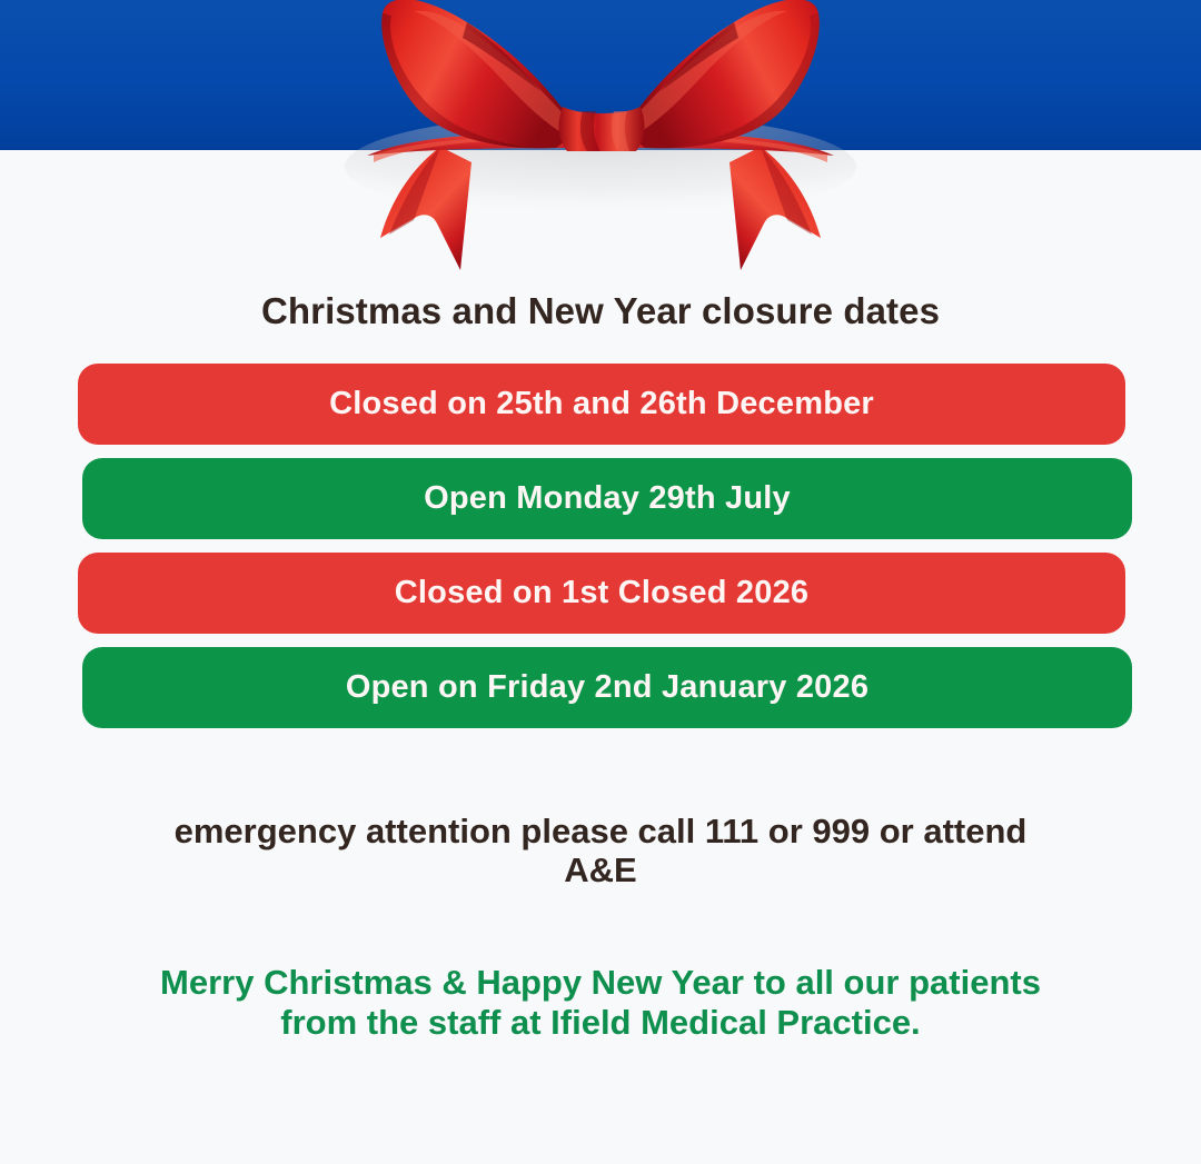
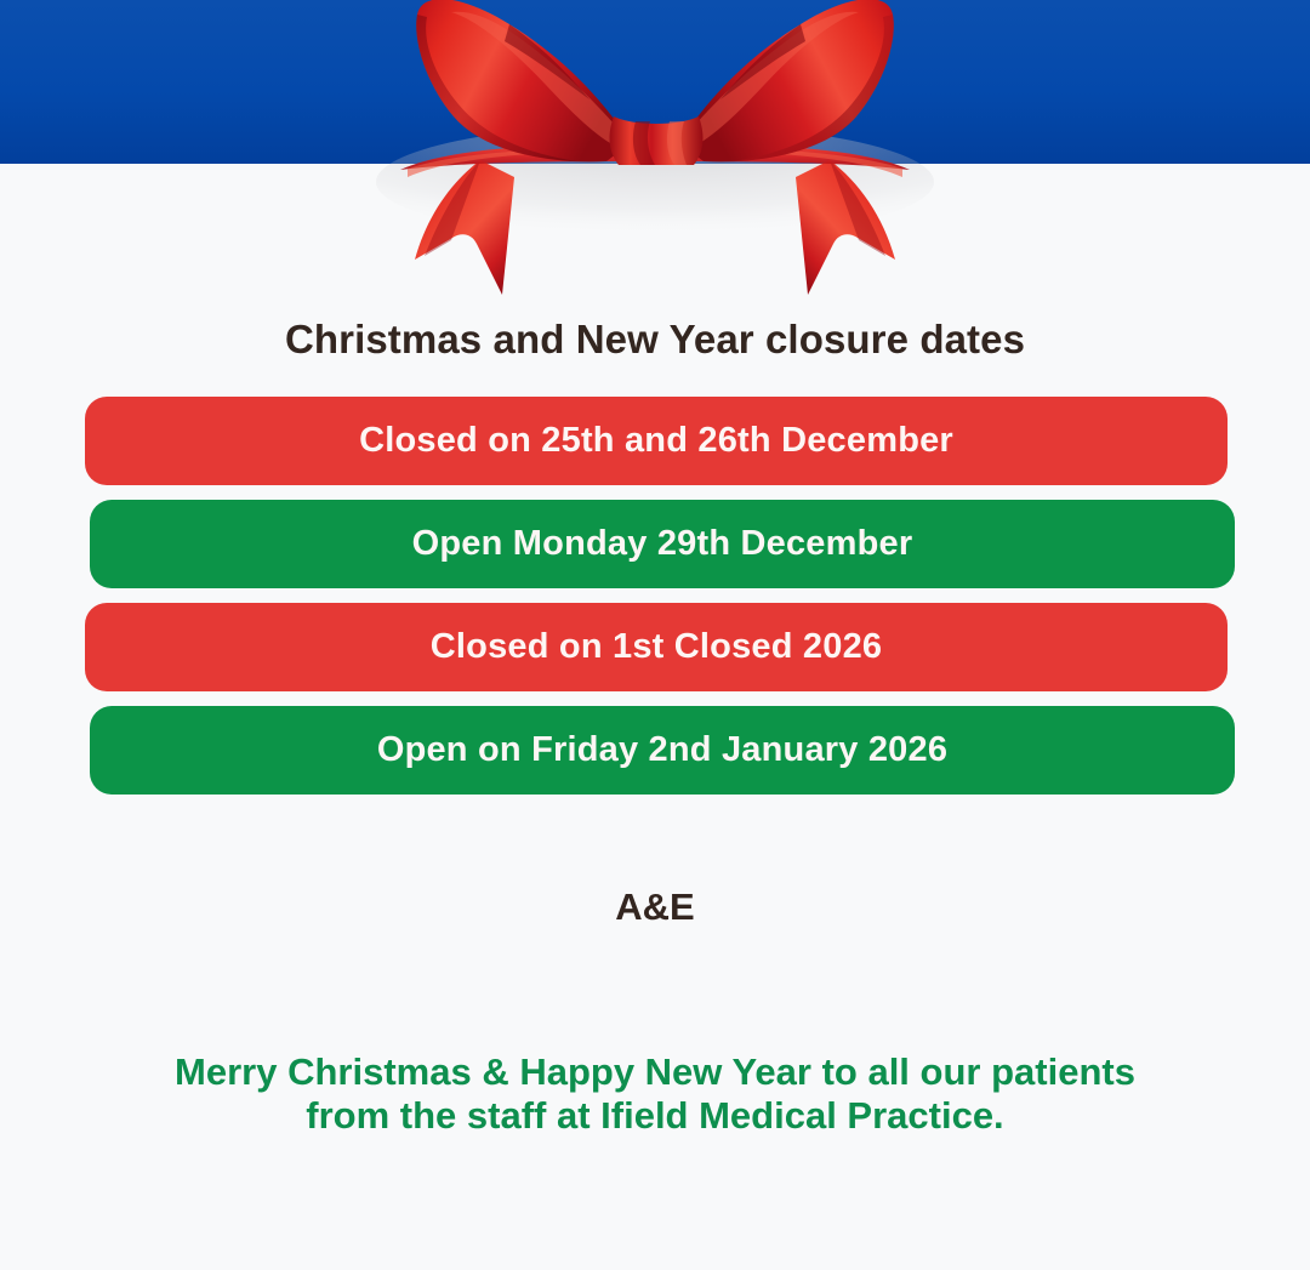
  Christmas and New Year closure dates
  Closed on 25th and 26th December
- Open Monday 29th July
+ Open Monday 29th December
  Closed on 1st Closed 2026
  Open on Friday 2nd January 2026
- emergency attention please call 111 or 999 or attend
  A&E
  Merry Christmas & Happy New Year to all our patients
  from the staff at Ifield Medical Practice.
